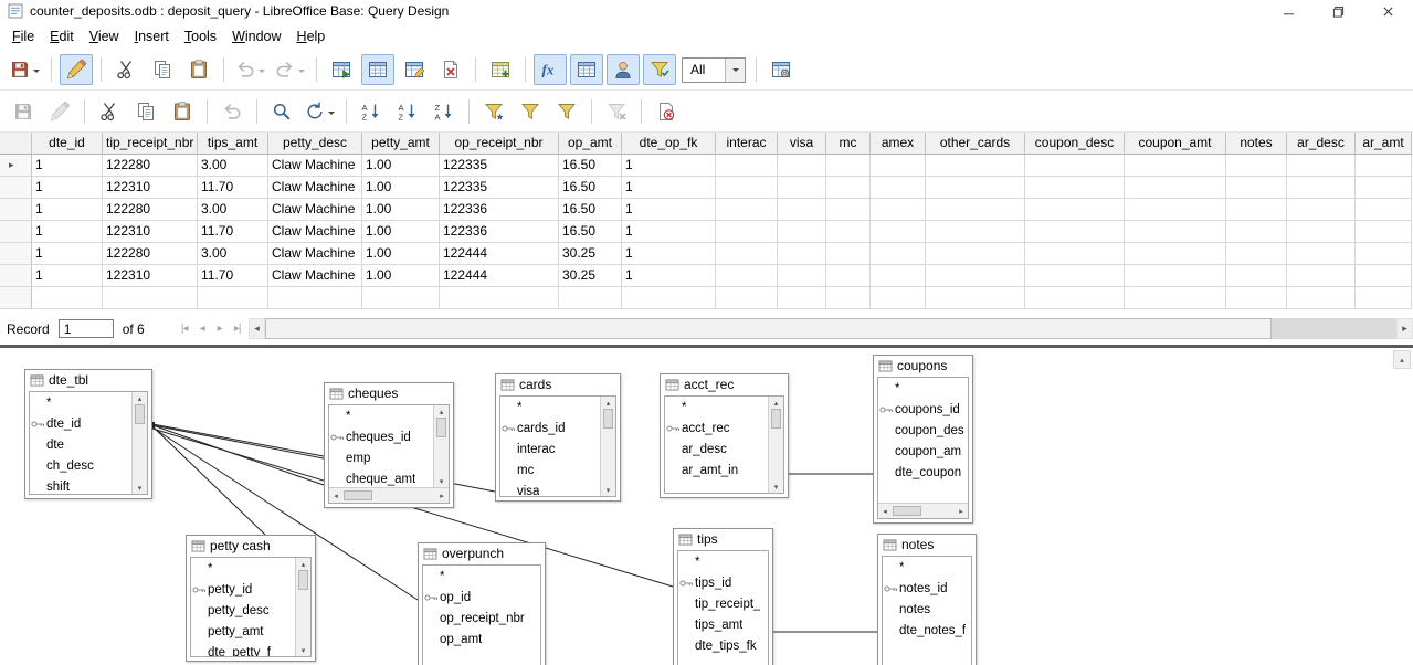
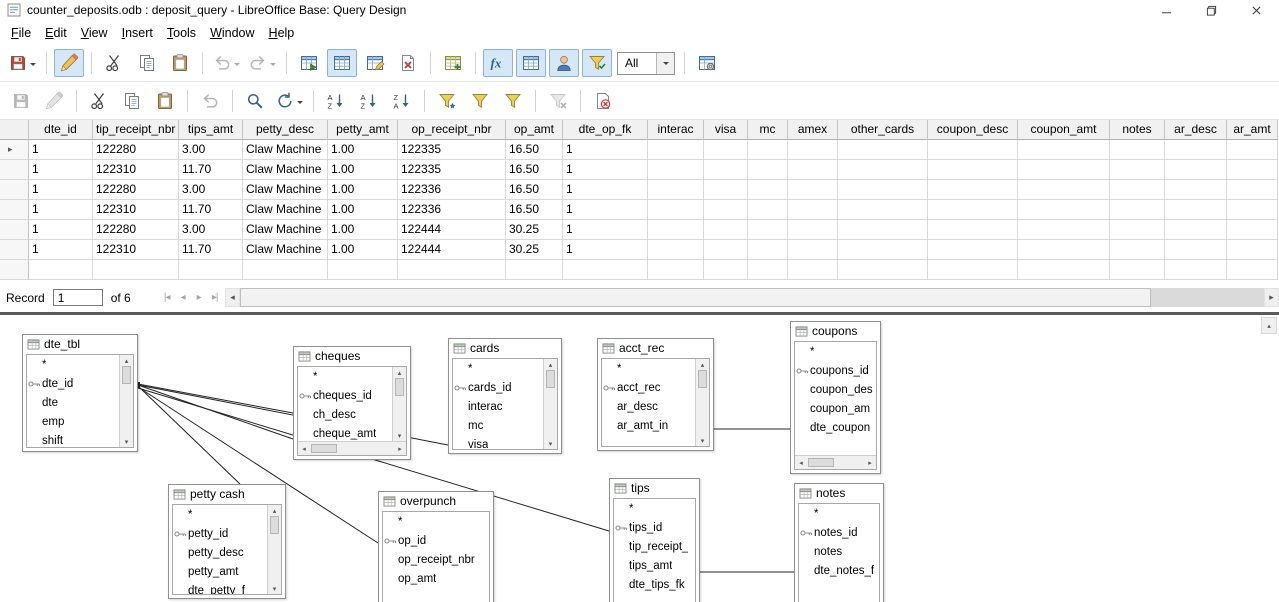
  counter_deposits.odb : deposit_query - LibreOffice Base: Query Design
  File
  Edit
  View
  Insert
  Tools
  Window
  Help
  fx
  All
  A
  Z
  A
  Z
  Z
  A
  dte_id
  tip_receipt_nbr
  tips_amt
  petty_desc
  petty_amt
  op_receipt_nbr
  op_amt
  dte_op_fk
  interac
  visa
  mc
  amex
  other_cards
  coupon_desc
  coupon_amt
  notes
  ar_desc
  ar_amt
  ▸
  1
  122280
  3.00
  Claw Machine
  1.00
  122335
  16.50
  1
  1
  122310
  11.70
  Claw Machine
  1.00
  122335
  16.50
  1
  1
  122280
  3.00
  Claw Machine
  1.00
  122336
  16.50
  1
  1
  122310
  11.70
  Claw Machine
  1.00
  122336
  16.50
  1
  1
  122280
  3.00
  Claw Machine
  1.00
  122444
  30.25
  1
  1
  122310
  11.70
  Claw Machine
  1.00
  122444
  30.25
  1
  Record
  1
  of 6
  |◂
  ◂
  ▸
  ▸|
  ◂
  ▸
  dte_tbl
  *
  dte_id
  dte
- ch_desc
+ emp
  shift
  cheques
  *
  cheques_id
- emp
+ ch_desc
  cheque_amt
  cards
  *
  cards_id
  interac
  mc
  visa
  acct_rec
  *
  acct_rec
  ar_desc
  ar_amt_in
  coupons
  *
  coupons_id
  coupon_des
  coupon_am
  dte_coupon
  petty cash
  *
  petty_id
  petty_desc
  petty_amt
  dte_petty_f
  overpunch
  *
  op_id
  op_receipt_nbr
  op_amt
  tips
  *
  tips_id
  tip_receipt_
  tips_amt
  dte_tips_fk
  notes
  *
  notes_id
  notes
  dte_notes_f
